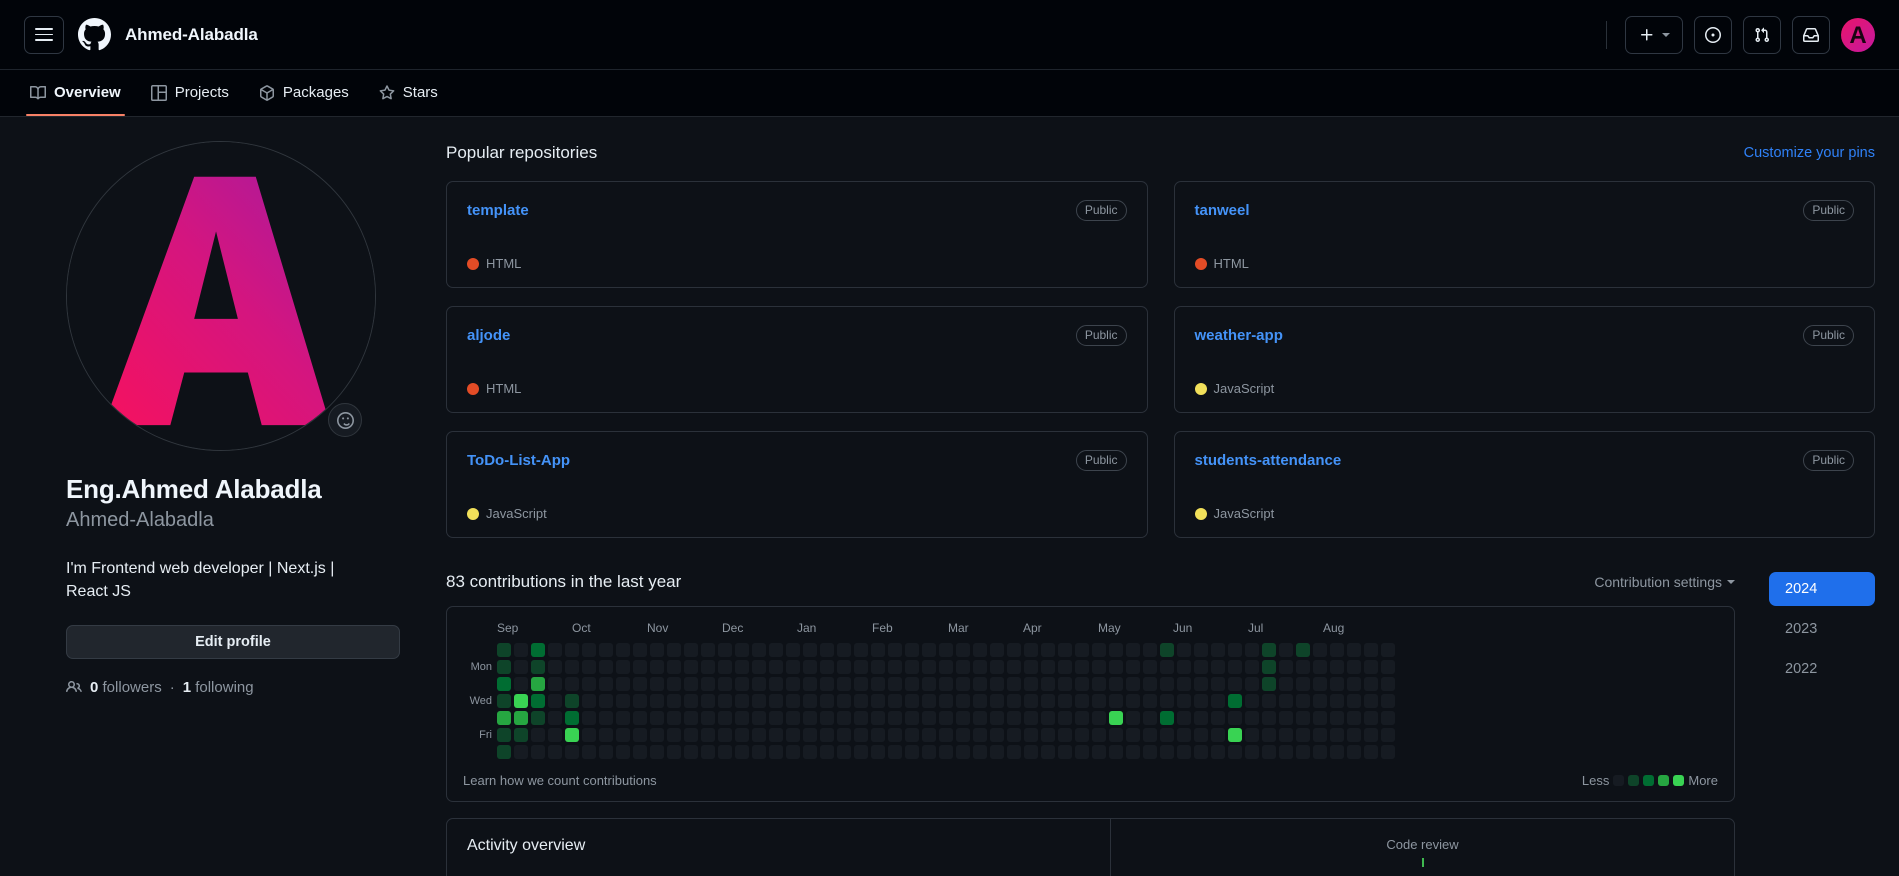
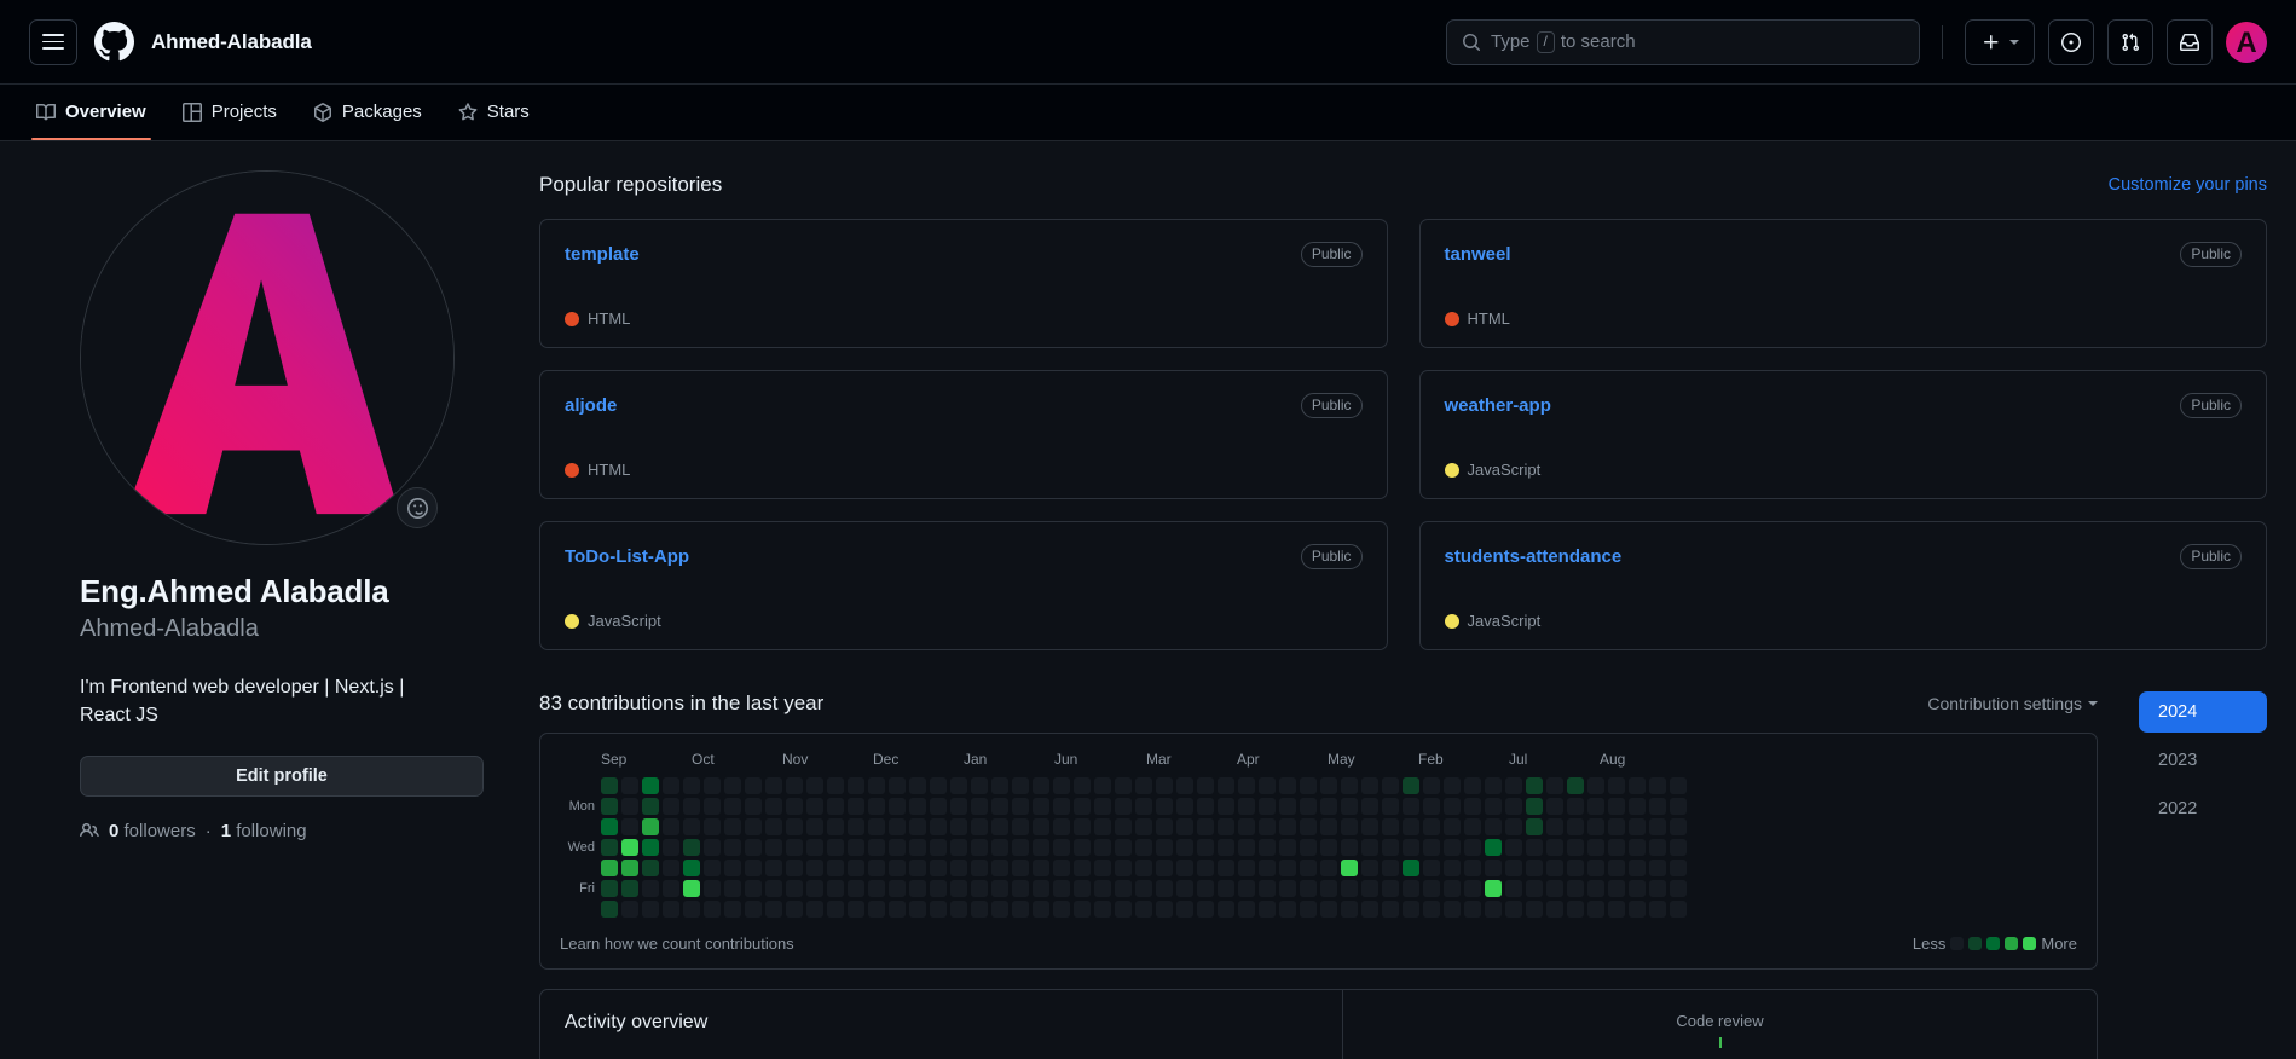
  Ahmed-Alabadla
+ Type
+ /
+ to search
  Overview
  Projects
  Packages
  Stars
  Eng.Ahmed Alabadla
  Ahmed-Alabadla
  I'm Frontend web developer | Next.js | React JS
  Edit profile
  0 followers
  ·
  1 following
  Popular repositories
  Customize your pins
  template
  Public
  HTML
  tanweel
  Public
  HTML
  aljode
  Public
  HTML
  weather-app
  Public
  JavaScript
  ToDo-List-App
  Public
  JavaScript
  students-attendance
  Public
  JavaScript
  83 contributions in the last year
  Contribution settings
  Mon
  Wed
  Fri
  Sep
  Oct
  Nov
  Dec
  Jan
- Feb
+ Jun
  Mar
  Apr
  May
- Jun
+ Feb
  Jul
  Aug
  Learn how we count contributions
  Less
  More
  Activity overview
  Code review
  2024
  2023
  2022
